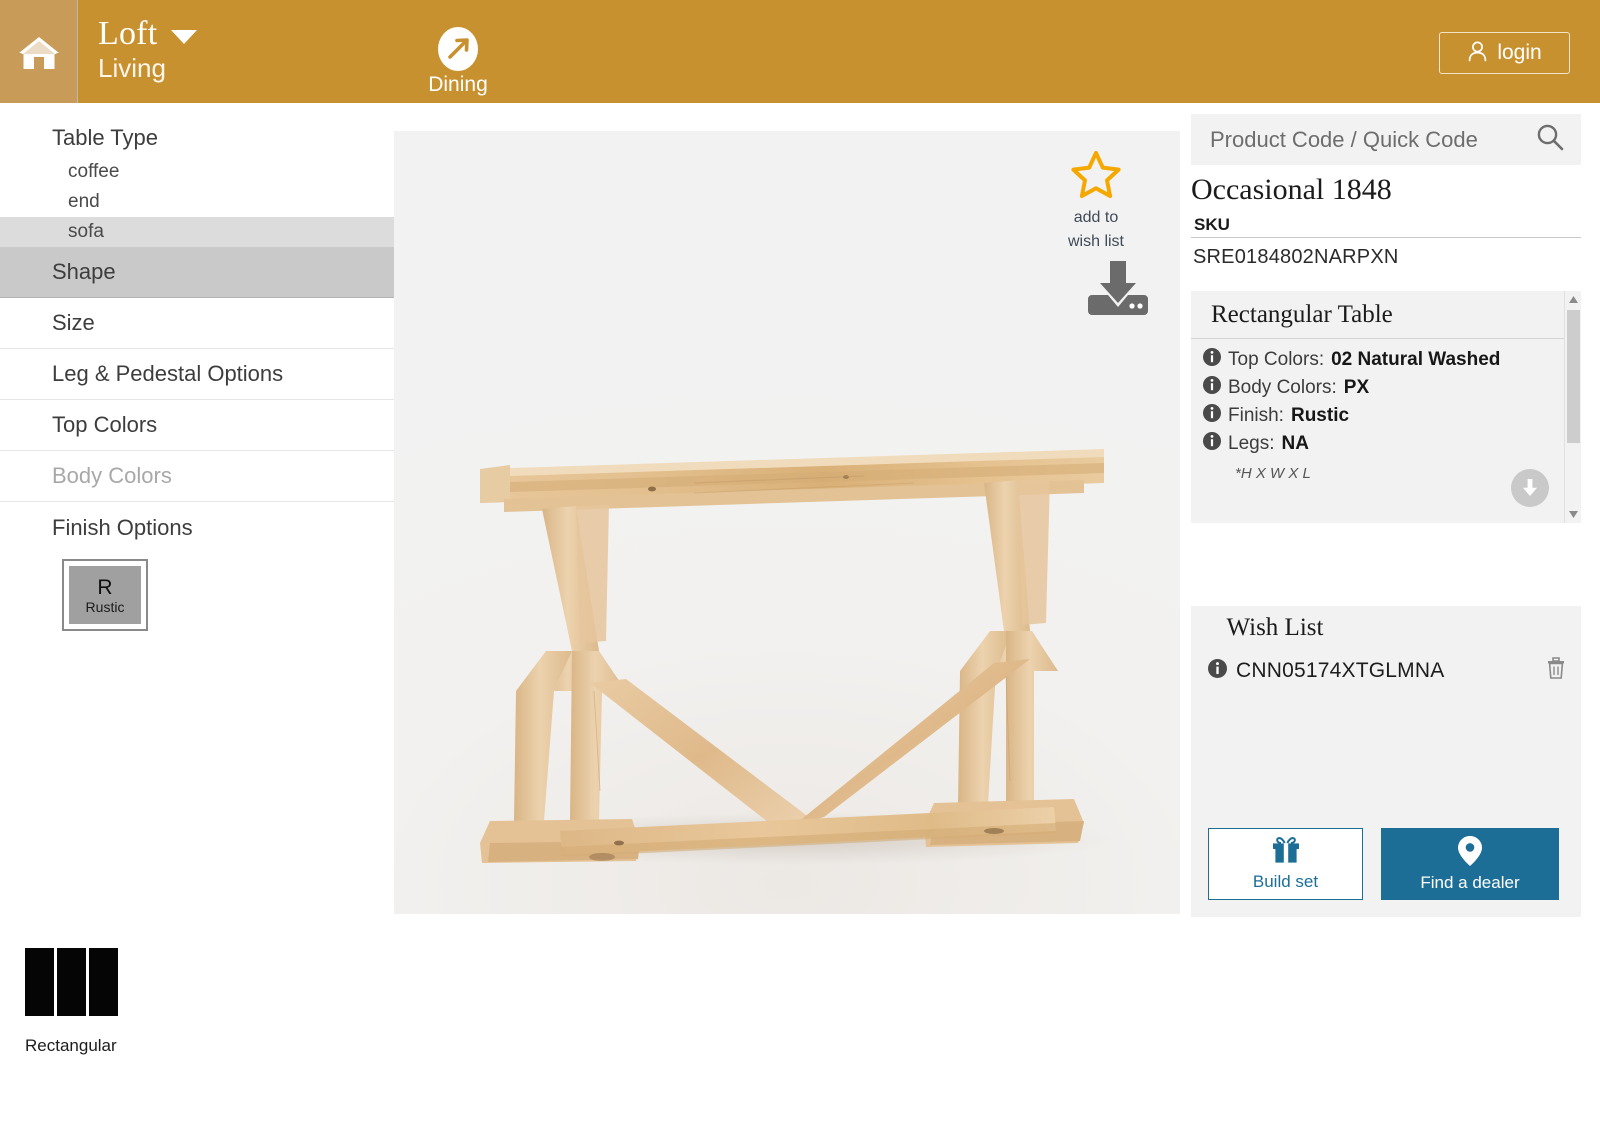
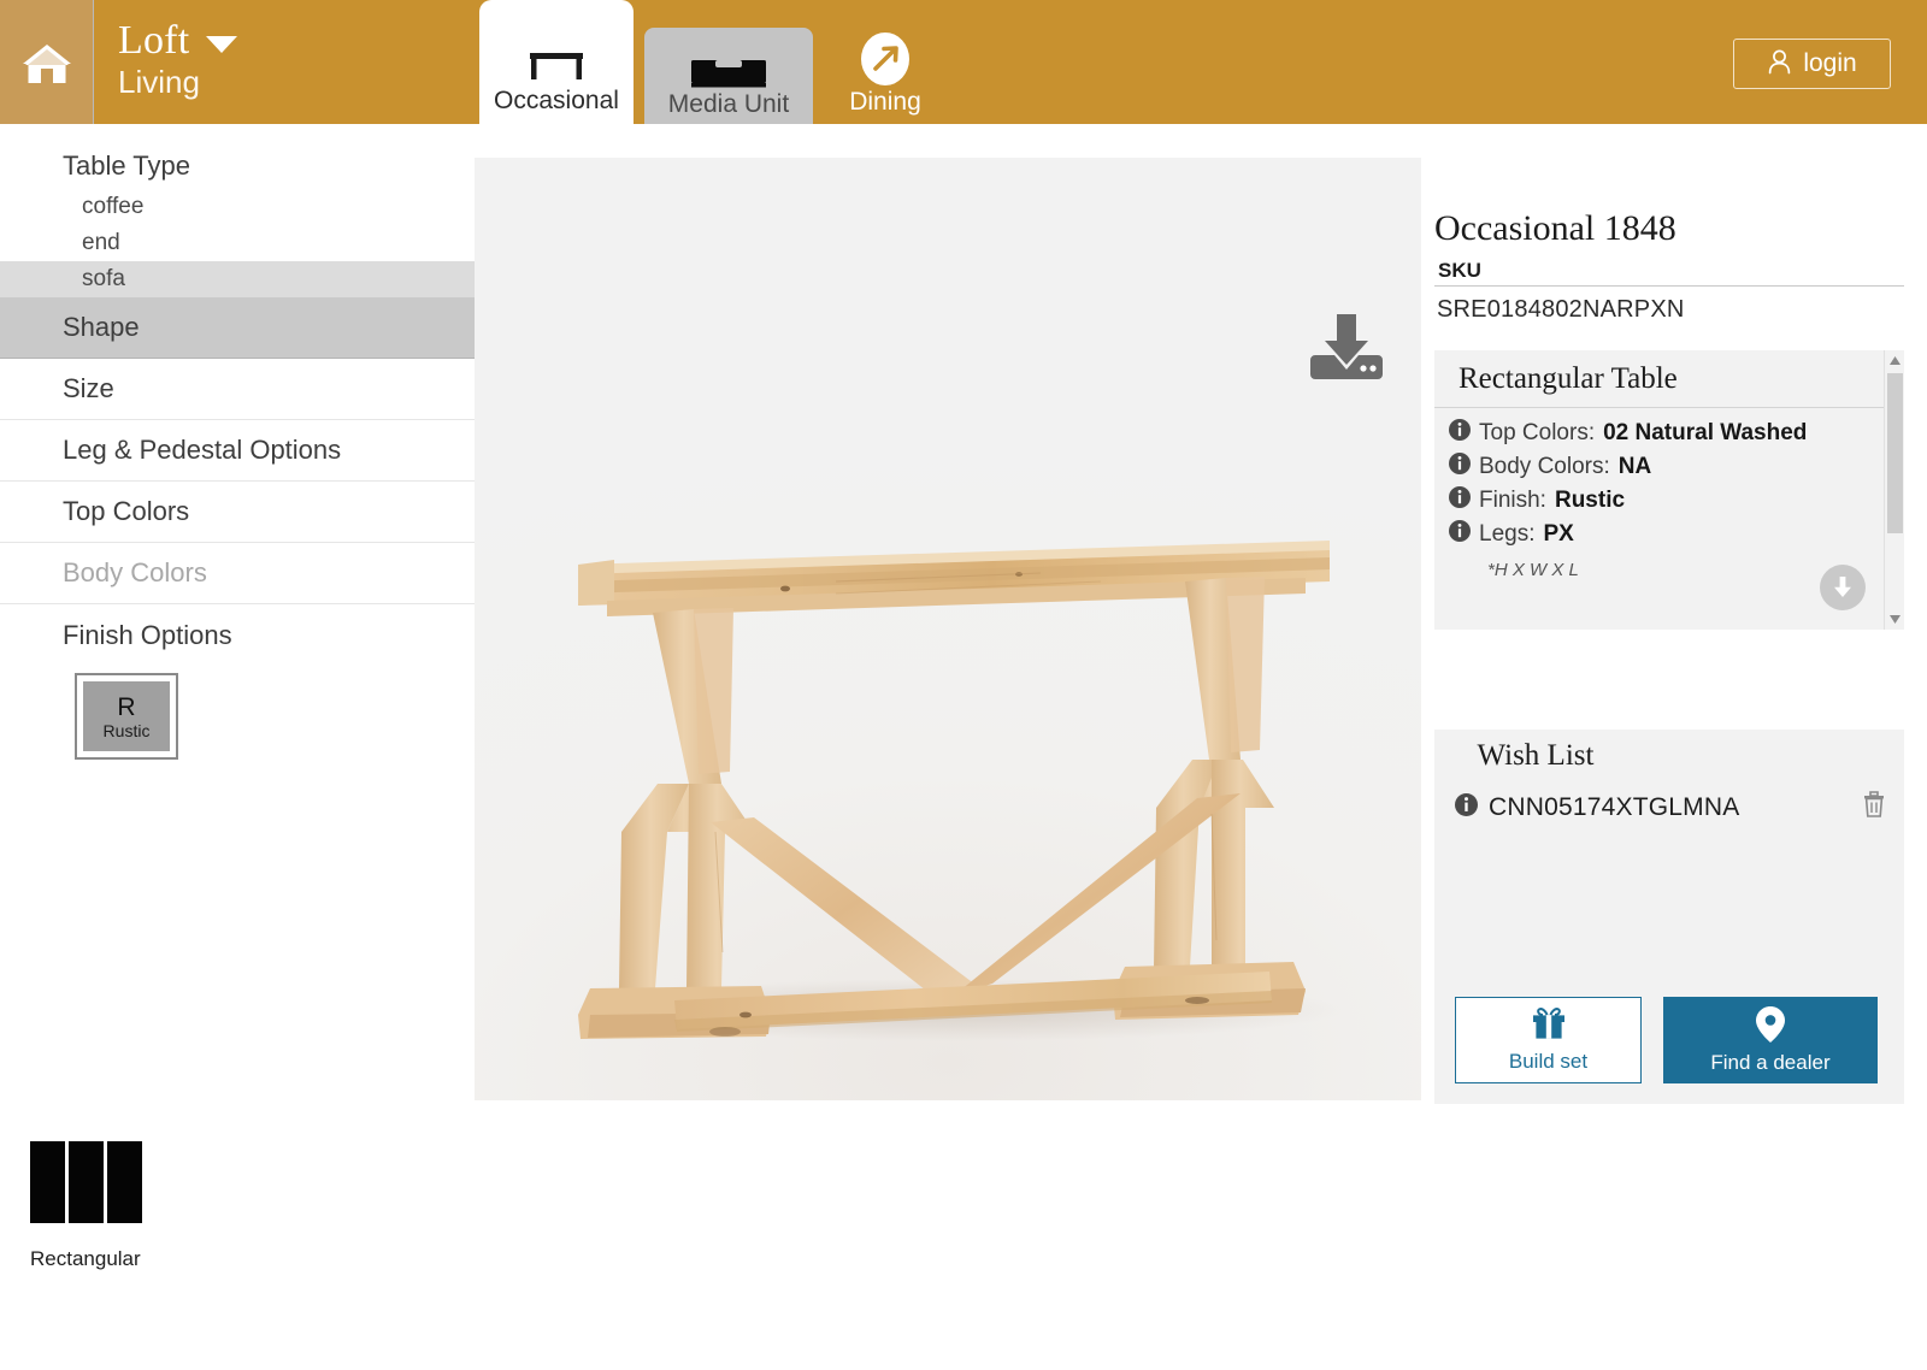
  Loft
  Living
+ Occasional
+ Media Unit
  Dining
  login
  Table Type
  coffee
  end
  sofa
  Shape
  Size
  Leg & Pedestal Options
  Top Colors
  Body Colors
  Finish Options
  R
  Rustic
  Rectangular
- add to
- wish list
- Product Code / Quick Code
  Occasional 1848
  SKU
  SRE0184802NARPXN
  Rectangular Table
  Top Colors:
  02 Natural Washed
  Body Colors:
- PX
+ NA
  Finish:
  Rustic
  Legs:
- NA
+ PX
  *H X W X L
  Wish List
  CNN05174XTGLMNA
  Build set
  Find a dealer
